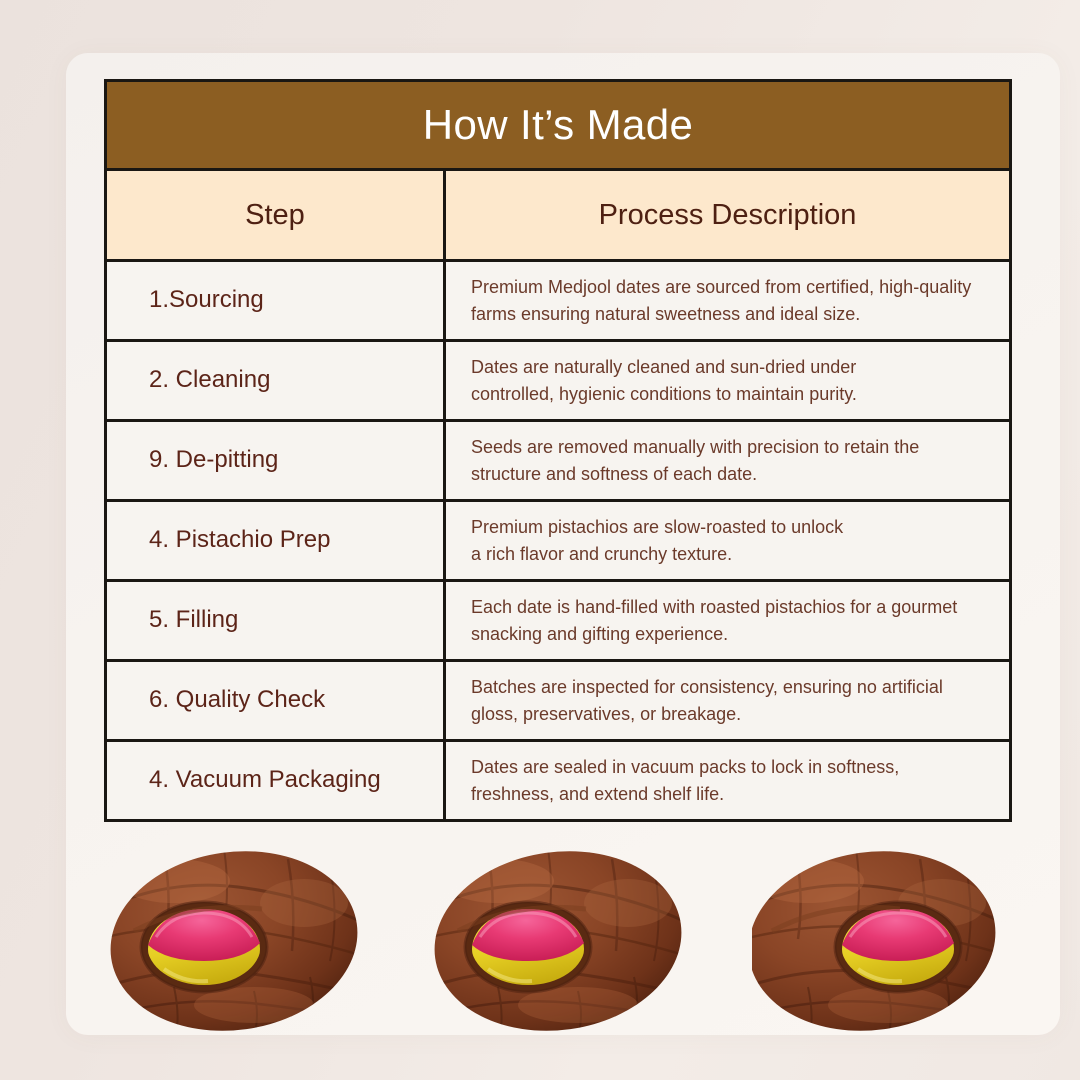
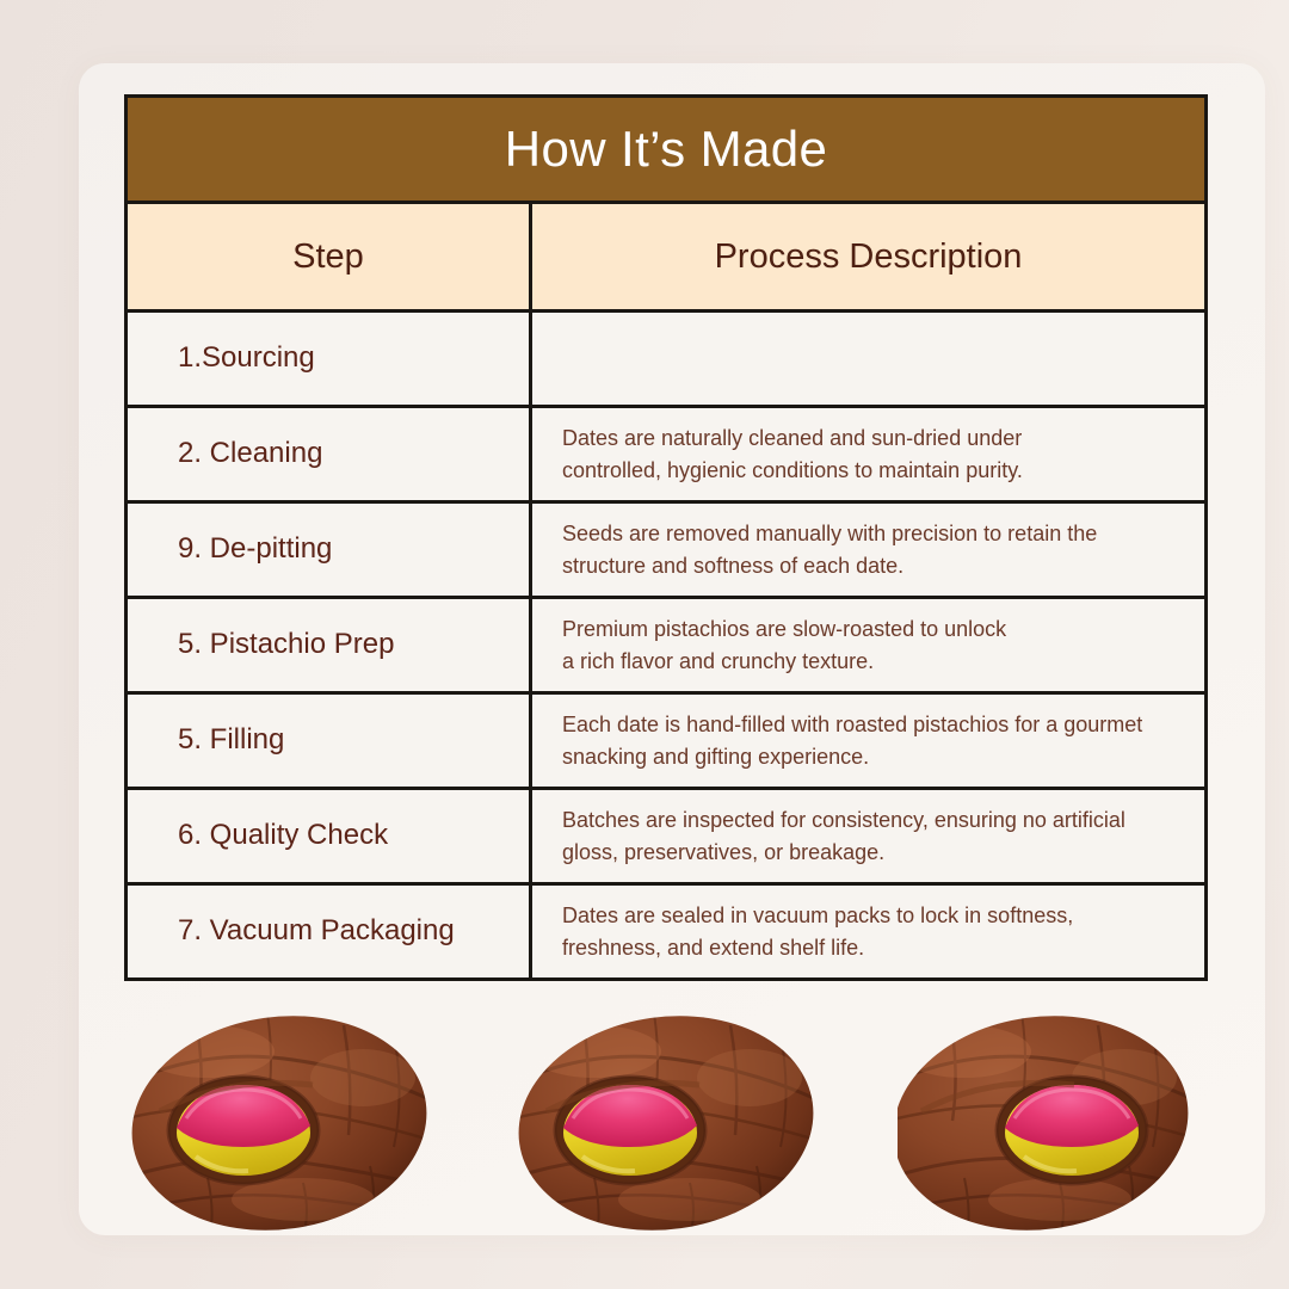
  How It’s Made
  Step
  Process Description
  1.Sourcing
- Premium Medjool dates are sourced from certified, high-quality
- farms ensuring natural sweetness and ideal size.
  2. Cleaning
  Dates are naturally cleaned and sun-dried under
  controlled, hygienic conditions to maintain purity.
  9. De-pitting
  Seeds are removed manually with precision to retain the
  structure and softness of each date.
- 4. Pistachio Prep
+ 5. Pistachio Prep
  Premium pistachios are slow-roasted to unlock
  a rich flavor and crunchy texture.
  5. Filling
  Each date is hand-filled with roasted pistachios for a gourmet
  snacking and gifting experience.
  6. Quality Check
  Batches are inspected for consistency, ensuring no artificial
  gloss, preservatives, or breakage.
- 4. Vacuum Packaging
+ 7. Vacuum Packaging
  Dates are sealed in vacuum packs to lock in softness,
  freshness, and extend shelf life.
